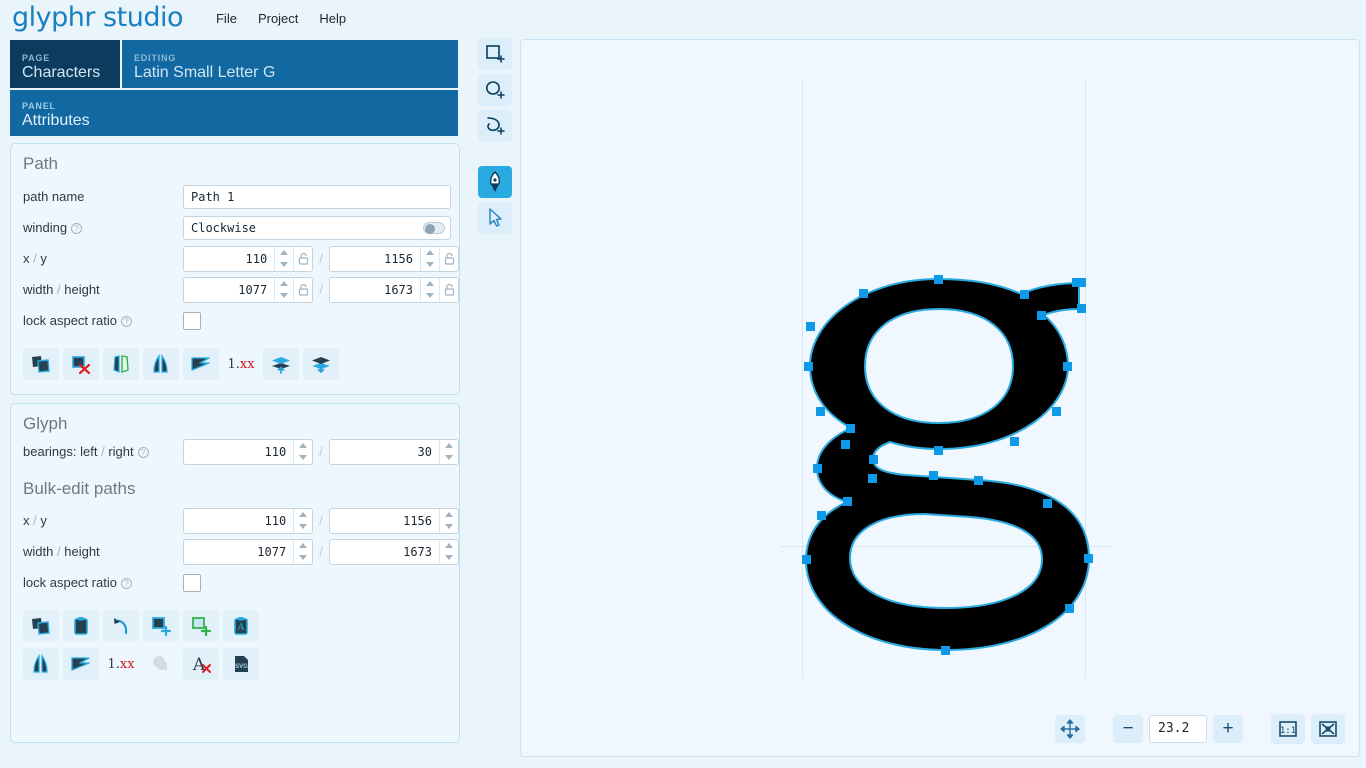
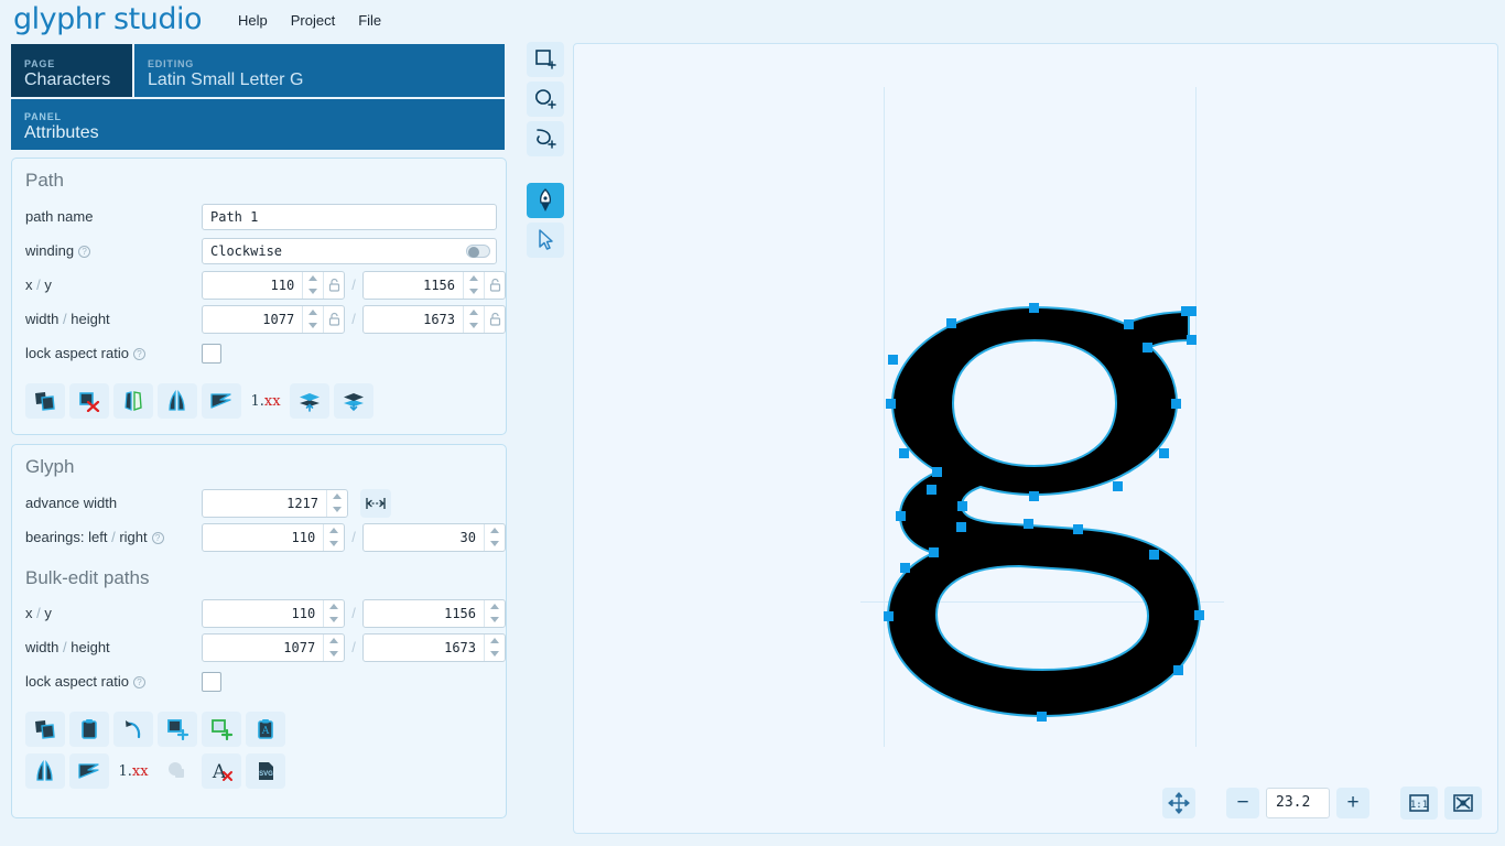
  glyphr studio
- File
+ Help
  Project
- Help
+ File
  PAGE
  Characters
  EDITING
  Latin Small Letter G
  PANEL
  Attributes
  Path
  path name
  Path 1
  winding ?
  Clockwise
  x / y
  110
  /
  1156
  width / height
  1077
  /
  1673
  lock aspect ratio ?
  1.xx
  Glyph
+ advance width
+ 1217
  bearings: left / right ?
  110
  /
  30
  Bulk-edit paths
  x / y
  110
  /
  1156
  width / height
  1077
  /
  1673
  lock aspect ratio ?
  A
  1.xx
  A
  −
  23.2
  +
  1:1
